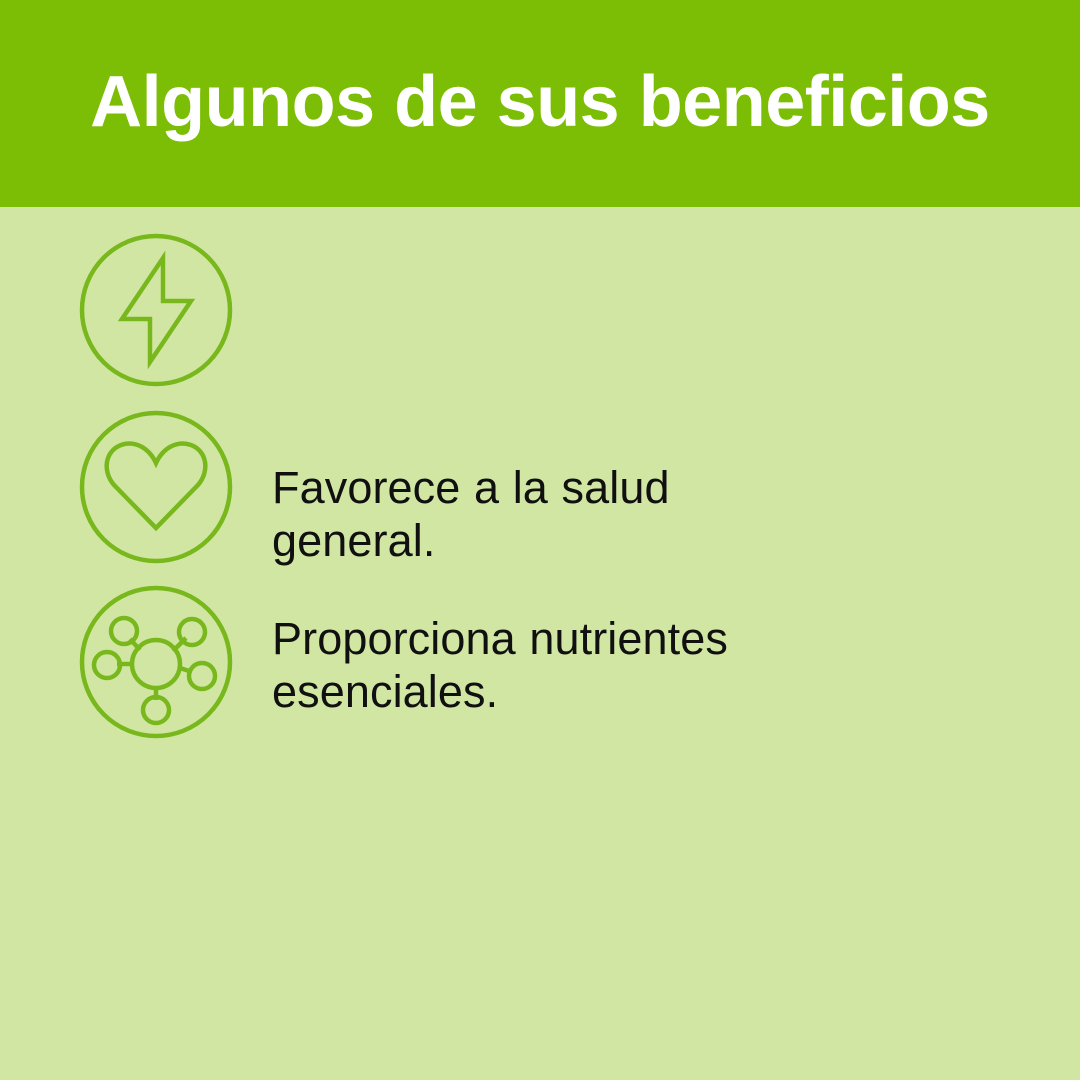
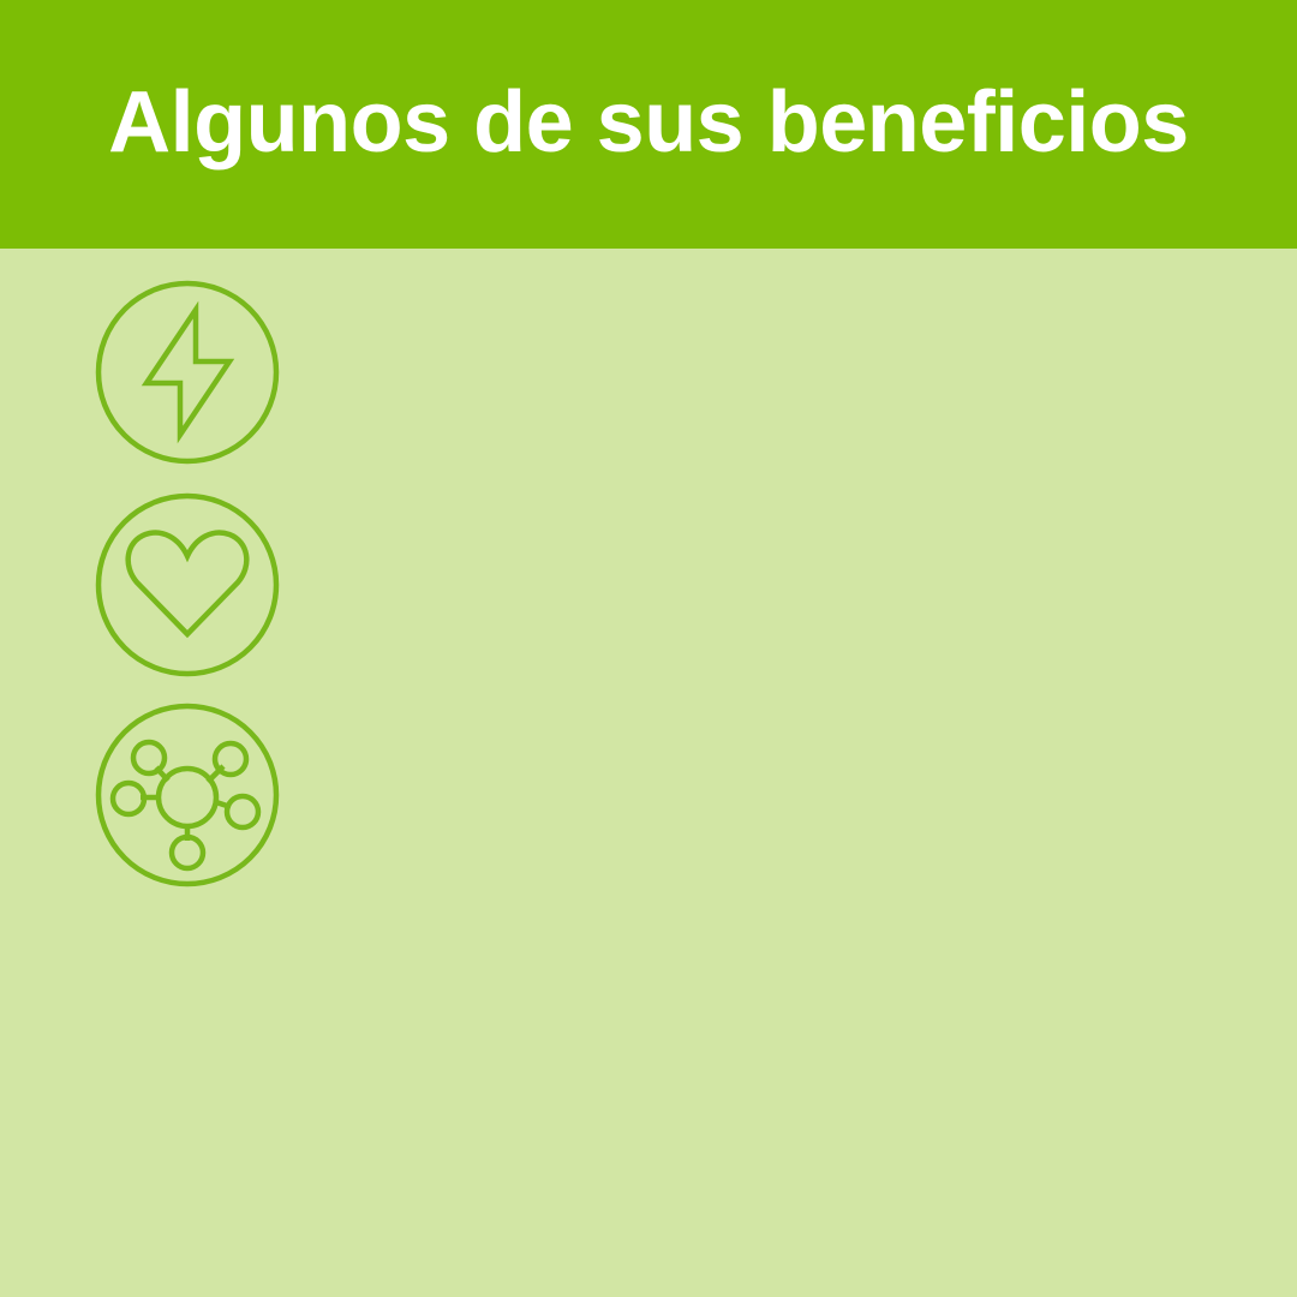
  Algunos de sus beneficios
- Favorece a la salud general.
- Proporciona nutrientes esenciales.
